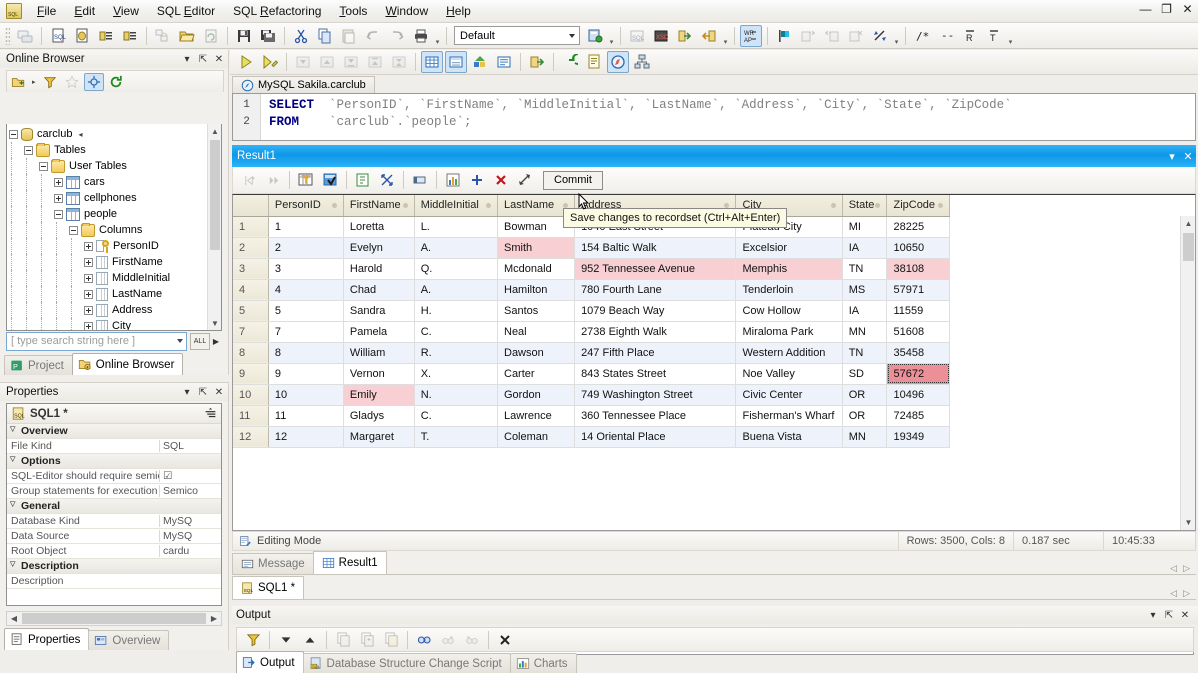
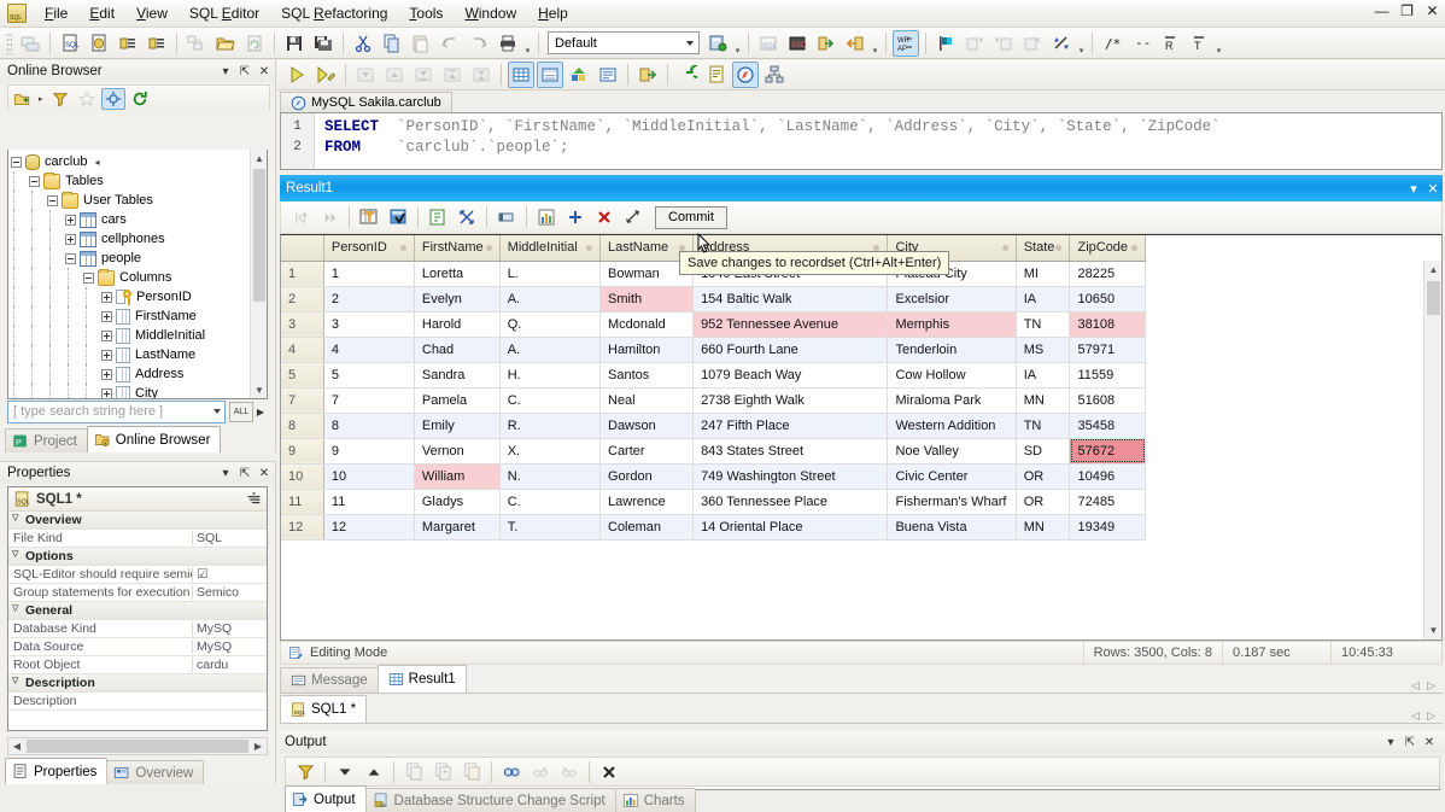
  File
  Edit
  View
  SQL Editor
  SQL Refactoring
  Tools
  Window
  Help
  —
  ❐
  ✕
  Default
  /*
  --
  R
  T
  Online Browser
  ▾
  ⇱
  ✕
  carclub
  ◂
  Tables
  User Tables
  cars
  cellphones
  people
  Columns
  PersonID
  FirstName
  MiddleInitial
  LastName
  Address
  City
  ▲
  ▼
  [ type search string here ]
  ▶
  P
  Project
  Online Browser
  Properties
  ▾
  ⇱
  ✕
  SQL1 *
  Overview
  File Kind
  SQL
  Options
  SQL-Editor should require semi
  ☑
  Group statements for execution
  Semico
  General
  Database Kind
  MySQ
  Data Source
  MySQ
  Root Object
  cardu
  Description
  Description
  ◀
  ▶
  Properties
  Overview
  MySQL Sakila.carclub
  1
  2
  SELECT `PersonID`, `FirstName`, `MiddleInitial`, `LastName`, `Address`, `City`, `State`, `ZipCode` FROM `carclub`.`people`;
  Result1
  ▾
  ✕
  Commit
  	PersonID	FirstName	MiddleInitial	LastName	ddress	City	State	ZipCode
  2	2	Evelyn	A.	Smith	154 Baltic Walk	Excelsior	IA	10650
  3	3	Harold	Q.	Mcdonald	952 Tennessee Avenue	Memphis	TN	38108
- 4	4	Chad	A.	Hamilton	780 Fourth Lane	Tenderloin	MS	57971
+ 4	4	Chad	A.	Hamilton	660 Fourth Lane	Tenderloin	MS	57971
  5	5	Sandra	H.	Santos	1079 Beach Way	Cow Hollow	IA	11559
  7	7	Pamela	C.	Neal	2738 Eighth Walk	Miraloma Park	MN	51608
- 8	8	William	R.	Dawson	247 Fifth Place	Western Addition	TN	35458
+ 8	8	Emily	R.	Dawson	247 Fifth Place	Western Addition	TN	35458
  9	9	Vernon	X.	Carter	843 States Street	Noe Valley	SD	57672
- 10	10	Emily	N.	Gordon	749 Washington Street	Civic Center	OR	10496
+ 10	10	William	N.	Gordon	749 Washington Street	Civic Center	OR	10496
  11	11	Gladys	C.	Lawrence	360 Tennessee Place	Fisherman's Wharf	OR	72485
  12	12	Margaret	T.	Coleman	14 Oriental Place	Buena Vista	MN	19349
  ▲
  ▼
  Editing Mode
  Rows: 3500, Cols: 8
  0.187 sec
  10:45:33
  Message
  Result1
  ◁
  ▷
  SQL1 *
  ◁
  ▷
  Output
  ▾
  ⇱
  ✕
  Output
  Database Structure Change Script
  Charts
  Save changes to recordset (Ctrl+Alt+Enter)
